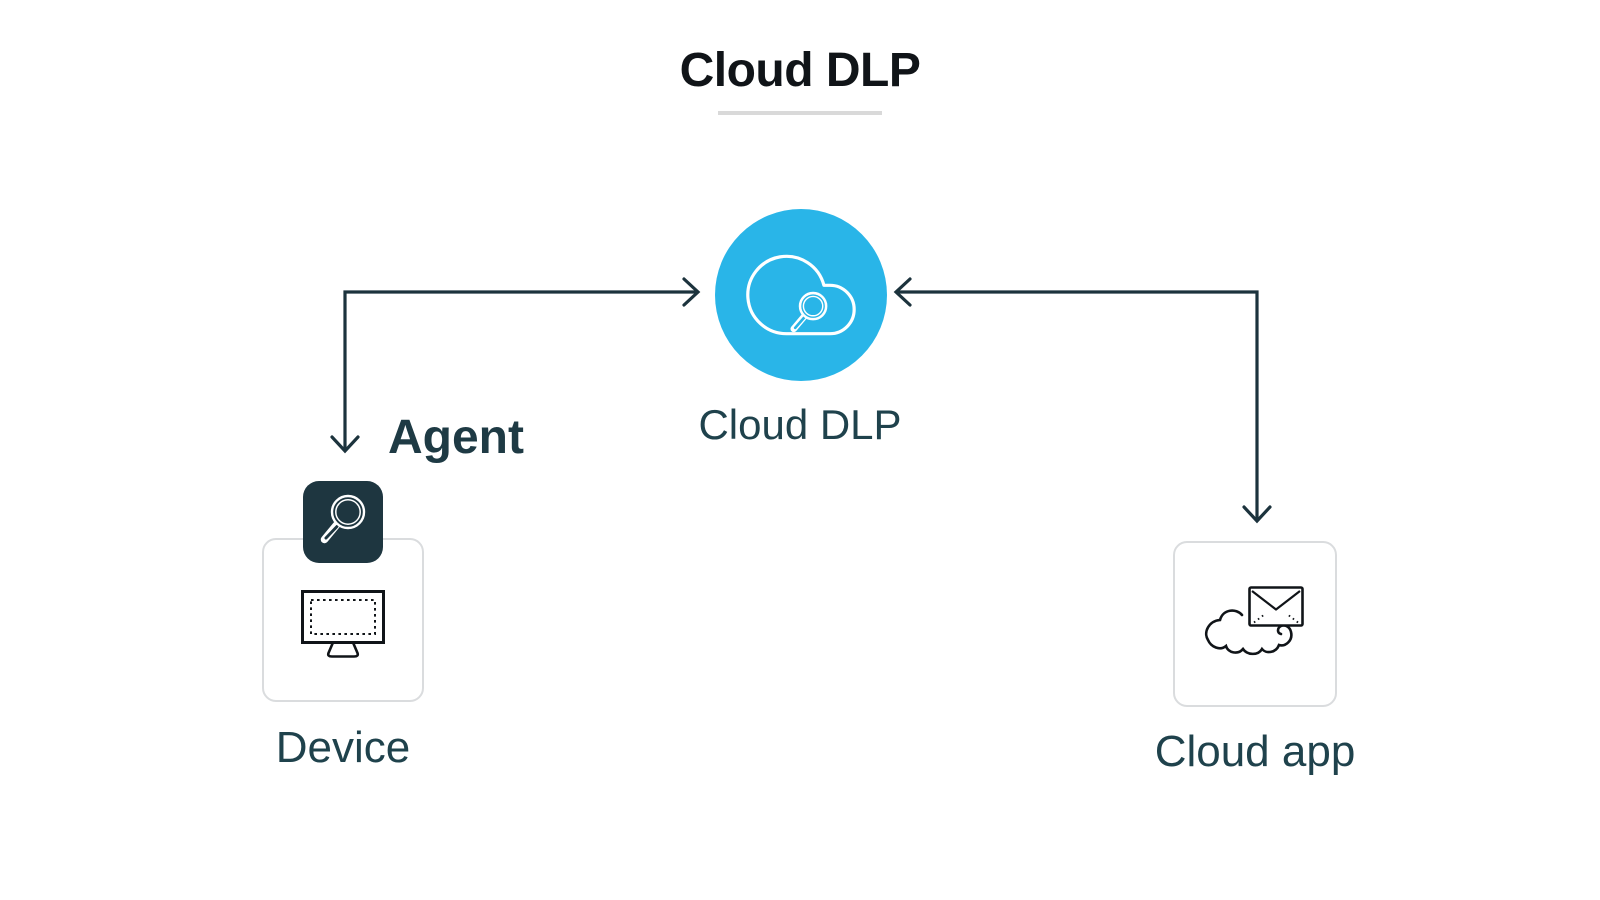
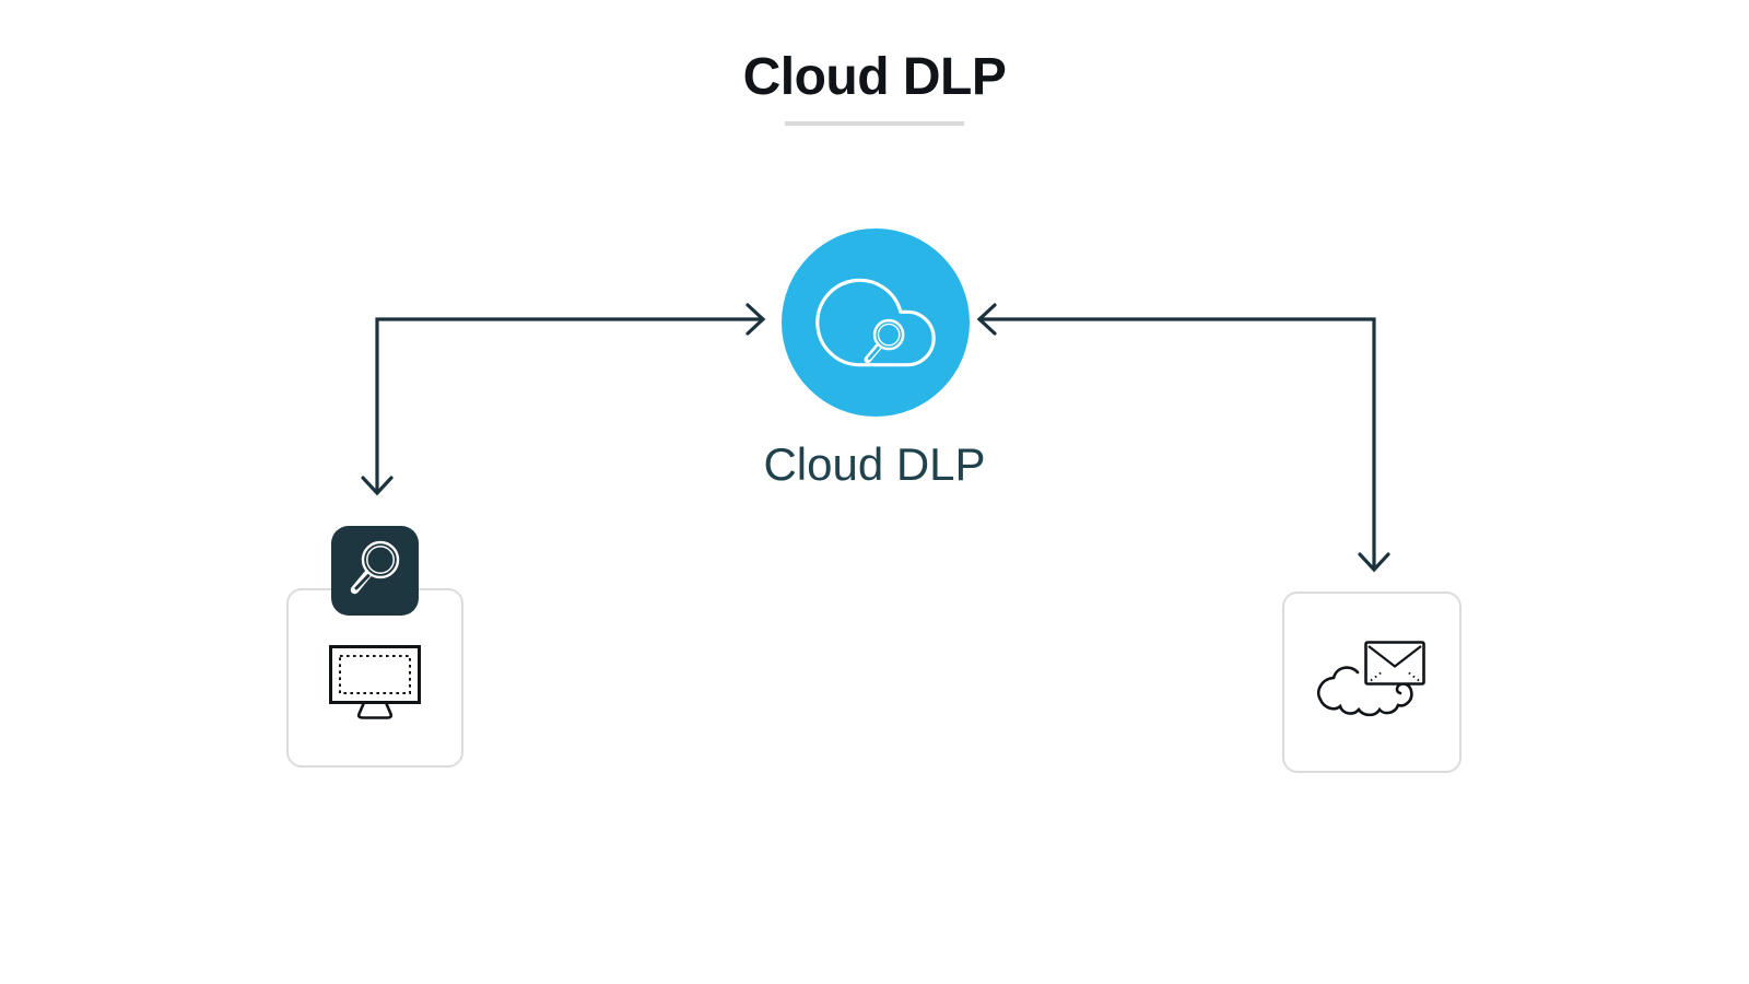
  Cloud DLP
  Cloud DLP
- Agent
- Device
- Cloud app
